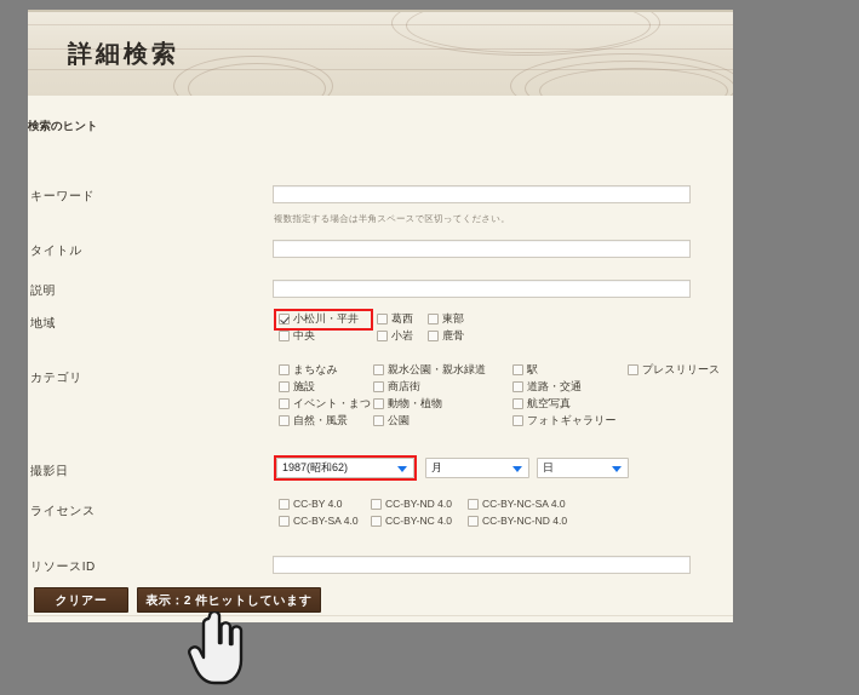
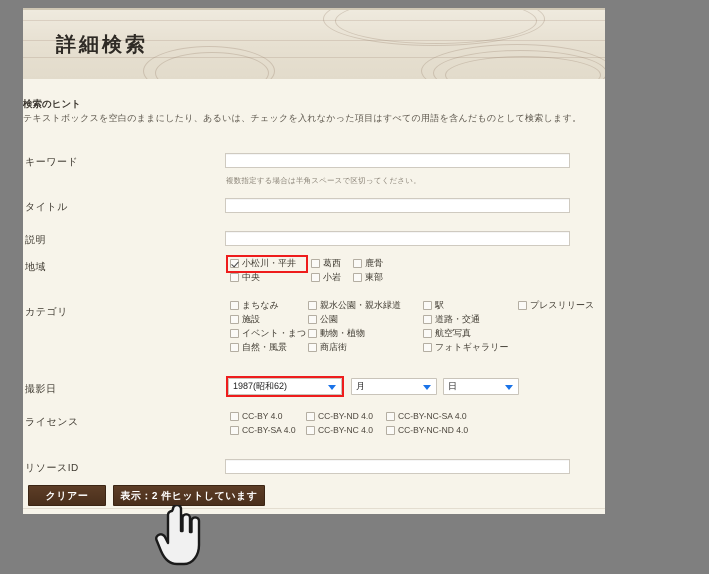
  詳細検索
  検索のヒント
+ テキストボックスを空白のままにしたり、あるいは、チェックを入れなかった項目はすべての用語を含んだものとして検索します。
  キーワード
  複数指定する場合は半角スペースで区切ってください。
  タイトル
  説明
  地域
  小松川・平井
  葛西
- 東部
+ 鹿骨
  中央
  小岩
- 鹿骨
+ 東部
  カテゴリ
  まちなみ
  施設
  イベント・まつ
  自然・風景
  親水公園・親水緑道
- 商店街
+ 公園
  動物・植物
- 公園
+ 商店街
  駅
  道路・交通
  航空写真
  フォトギャラリー
  プレスリリース
  撮影日
  1987(昭和62)
  月
  日
  ライセンス
  CC-BY 4.0
  CC-BY-ND 4.0
  CC-BY-NC-SA 4.0
  CC-BY-SA 4.0
  CC-BY-NC 4.0
  CC-BY-NC-ND 4.0
  リソースID
  クリアー
  表示：2 件ヒットしています
